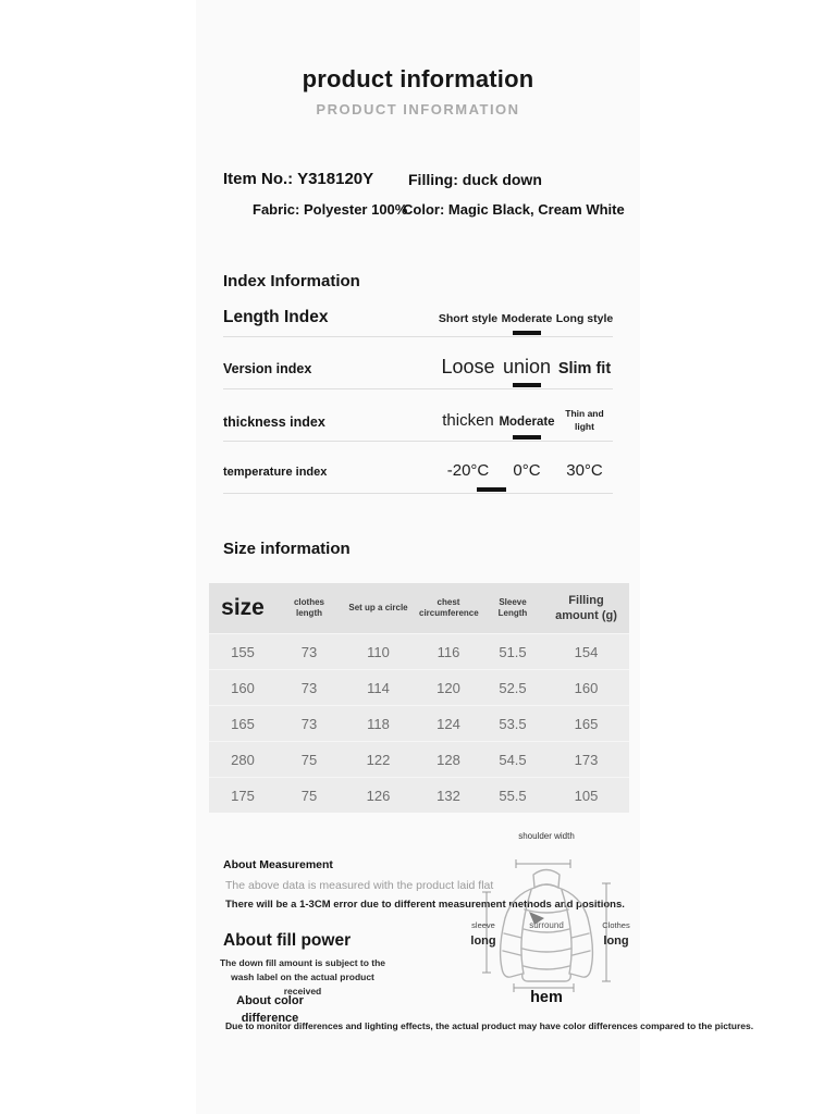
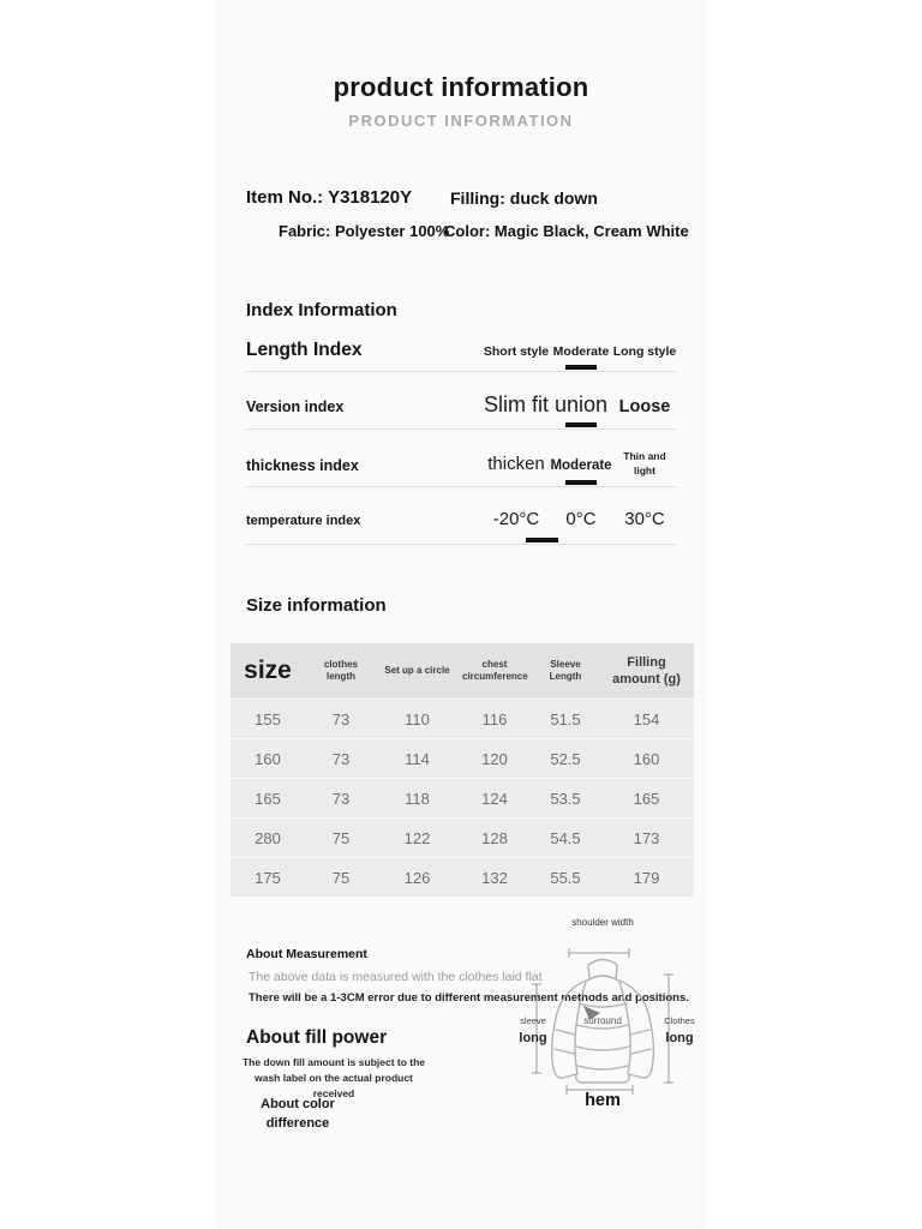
  product information
  PRODUCT INFORMATION
  Item No.: Y318120Y
  Filling: duck down
  Fabric: Polyester 100%
  Color: Magic Black, Cream White
  Index Information
  Length Index
  Short style
  Moderate
  Long style
  Version index
- Loose
+ Slim fit
  union
- Slim fit
+ Loose
  thickness index
  thicken
  Moderate
  Thin and light
  temperature index
  -20°C
  0°C
  30°C
  Size information
  size
  clothes length
  Set up a circle
  chest circumference
  Sleeve Length
  Filling amount (g)
  155
  73
  110
  116
  51.5
  154
  160
  73
  114
  120
  52.5
  160
  165
  73
  118
  124
  53.5
  165
  280
  75
  122
  128
  54.5
  173
  175
  75
  126
  132
  55.5
- 105
+ 179
  About Measurement
- The above data is measured with the product laid flat
+ The above data is measured with the clothes laid flat
  There will be a 1-3CM error due to different measurement methods and positins.
  About fill power
  The down fill amount is subject to the wash label on the actual product received
  About color difference
- Due to monitor differences and lighting effects, the actual product may have color differences compared to the pictures.
  shoulder width
  sleeve
  long
  surround
  Clothes
  long
  hem
